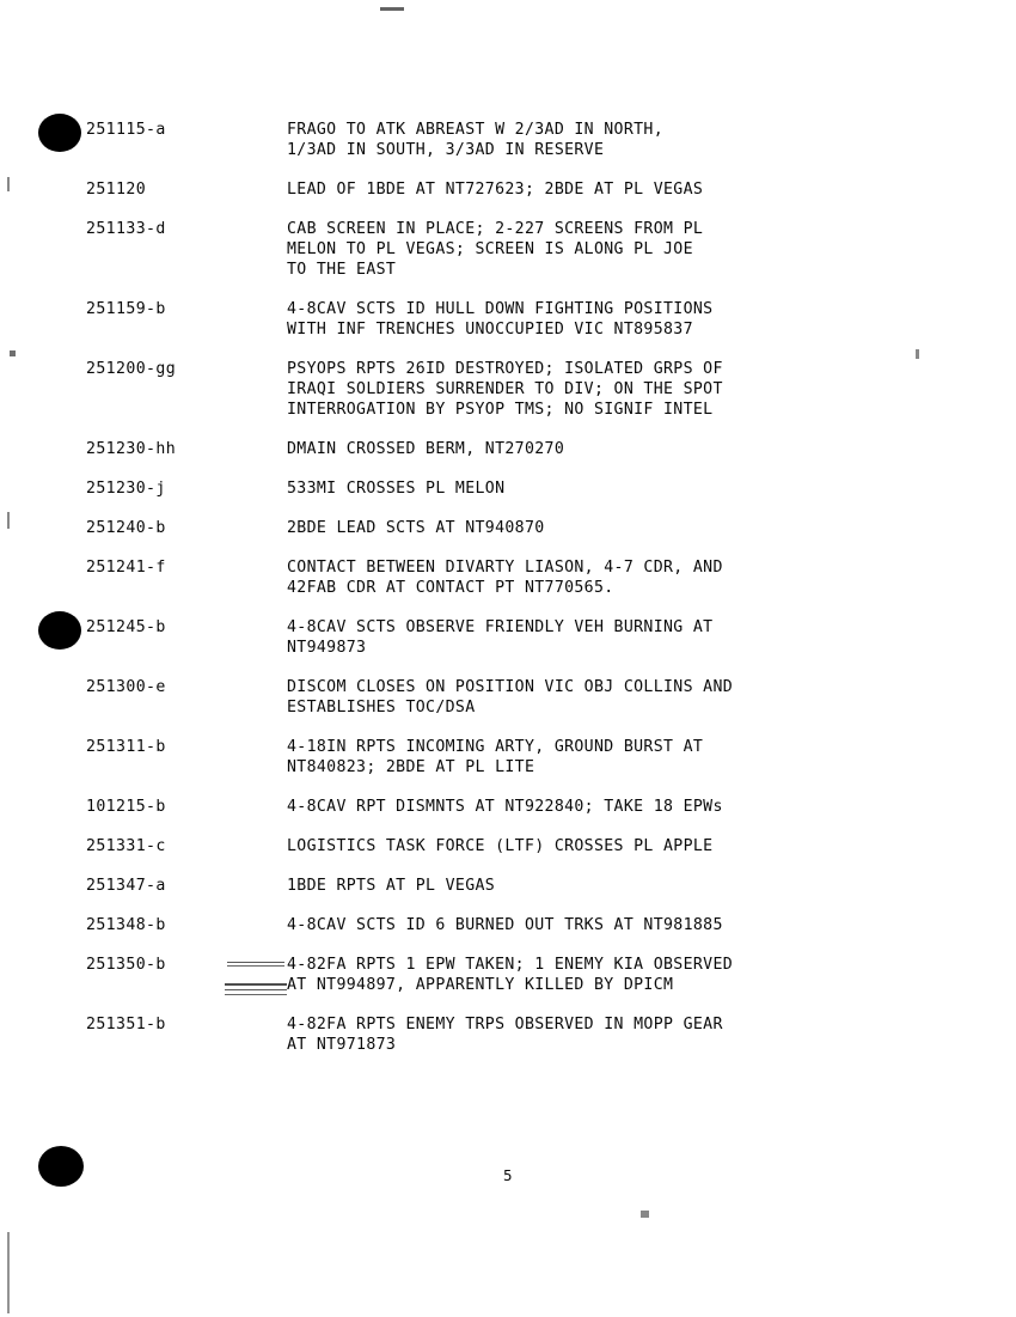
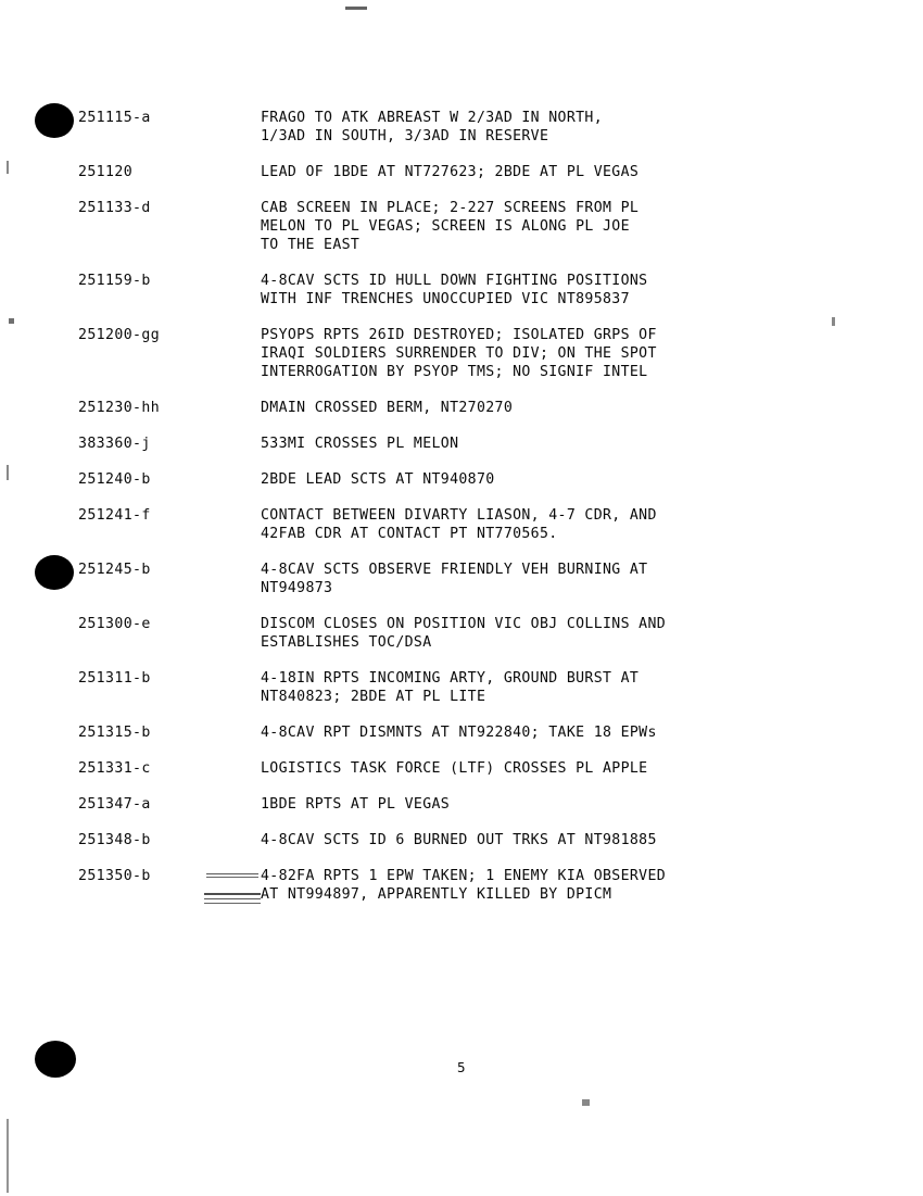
  251115-a
  FRAGO TO ATK ABREAST W 2/3AD IN NORTH,
  1/3AD IN SOUTH, 3/3AD IN RESERVE
  251120
  LEAD OF 1BDE AT NT727623; 2BDE AT PL VEGAS
  251133-d
  CAB SCREEN IN PLACE; 2-227 SCREENS FROM PL
  MELON TO PL VEGAS; SCREEN IS ALONG PL JOE
  TO THE EAST
  251159-b
  4-8CAV SCTS ID HULL DOWN FIGHTING POSITIONS
  WITH INF TRENCHES UNOCCUPIED VIC NT895837
  251200-gg
  PSYOPS RPTS 26ID DESTROYED; ISOLATED GRPS OF
  IRAQI SOLDIERS SURRENDER TO DIV; ON THE SPOT
  INTERROGATION BY PSYOP TMS; NO SIGNIF INTEL
  251230-hh
  DMAIN CROSSED BERM, NT270270
- 251230-j
+ 383360-j
  533MI CROSSES PL MELON
  251240-b
  2BDE LEAD SCTS AT NT940870
  251241-f
  CONTACT BETWEEN DIVARTY LIASON, 4-7 CDR, AND
  42FAB CDR AT CONTACT PT NT770565.
  251245-b
  4-8CAV SCTS OBSERVE FRIENDLY VEH BURNING AT
  NT949873
  251300-e
  DISCOM CLOSES ON POSITION VIC OBJ COLLINS AND
  ESTABLISHES TOC/DSA
  251311-b
  4-18IN RPTS INCOMING ARTY, GROUND BURST AT
  NT840823; 2BDE AT PL LITE
- 101215-b
+ 251315-b
  4-8CAV RPT DISMNTS AT NT922840; TAKE 18 EPWs
  251331-c
  LOGISTICS TASK FORCE (LTF) CROSSES PL APPLE
  251347-a
  1BDE RPTS AT PL VEGAS
  251348-b
  4-8CAV SCTS ID 6 BURNED OUT TRKS AT NT981885
  251350-b
  4-82FA RPTS 1 EPW TAKEN; 1 ENEMY KIA OBSERVED
  AT NT994897, APPARENTLY KILLED BY DPICM
- 251351-b
- 4-82FA RPTS ENEMY TRPS OBSERVED IN MOPP GEAR
- AT NT971873
  5
